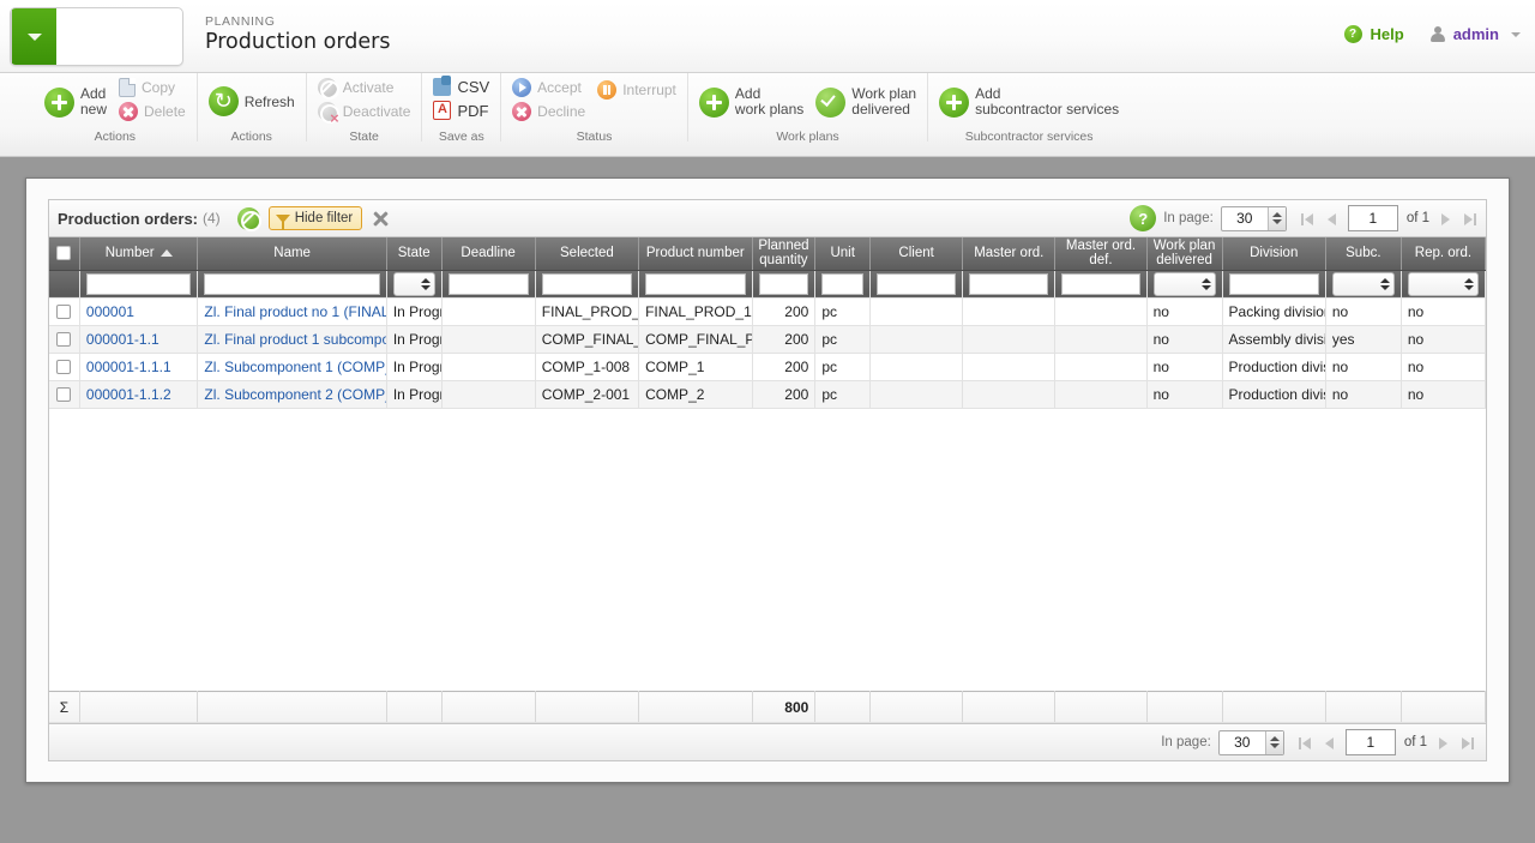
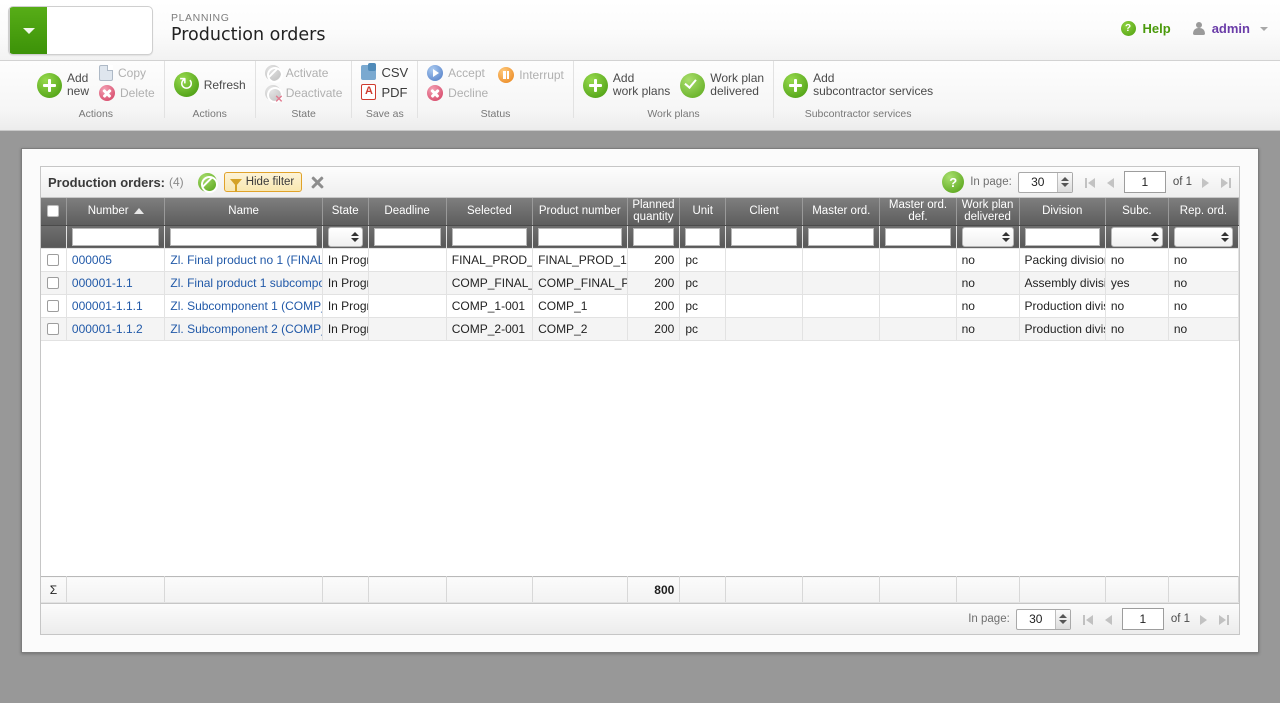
  PLANNING
  Production orders
  ?
  Help
  admin
  Add
  new
  Copy
  Delete
  Actions
  Refresh
  Actions
  Activate
  Deactivate
  State
  CSV
  PDF
  Save as
  Accept
  Decline
  Interrupt
  Status
  Add
  work plans
  Work plan
  delivered
  Work plans
  Add
  subcontractor services
  Subcontractor services
  Production orders:
  (4)
  Hide filter
  ?
  In page:
  30
  1
  of 1
  	Number	Name	State	Deadline	Selected	Product number	Planned quantity	Unit	Client	Master ord.	Master ord. def.	Work plan delivered	Division	Subc.	Rep. ord.
- 	000001	Zl. Final product no 1 (FINAL	In Prog		FINAL_PROD_	FINAL_PROD_1	200	pc				no	Packing divisio	no	no
+ 	000005	Zl. Final product no 1 (FINAL	In Prog		FINAL_PROD_	FINAL_PROD_1	200	pc				no	Packing divisio	no	no
- 	000001-1.1.1	Zl. Subcomponent 1 (COMP	In Prog		COMP_1-008	COMP_1	200	pc				no	Production divi	no	no
+ 	000001-1.1.1	Zl. Subcomponent 1 (COMP	In Prog		COMP_1-001	COMP_1	200	pc				no	Production divi	no	no
  	000001-1.1.2	Zl. Subcomponent 2 (COMP	In Prog		COMP_2-001	COMP_2	200	pc				no	Production divi	no	no
  Σ							800
  In page:
  30
  1
  of 1
